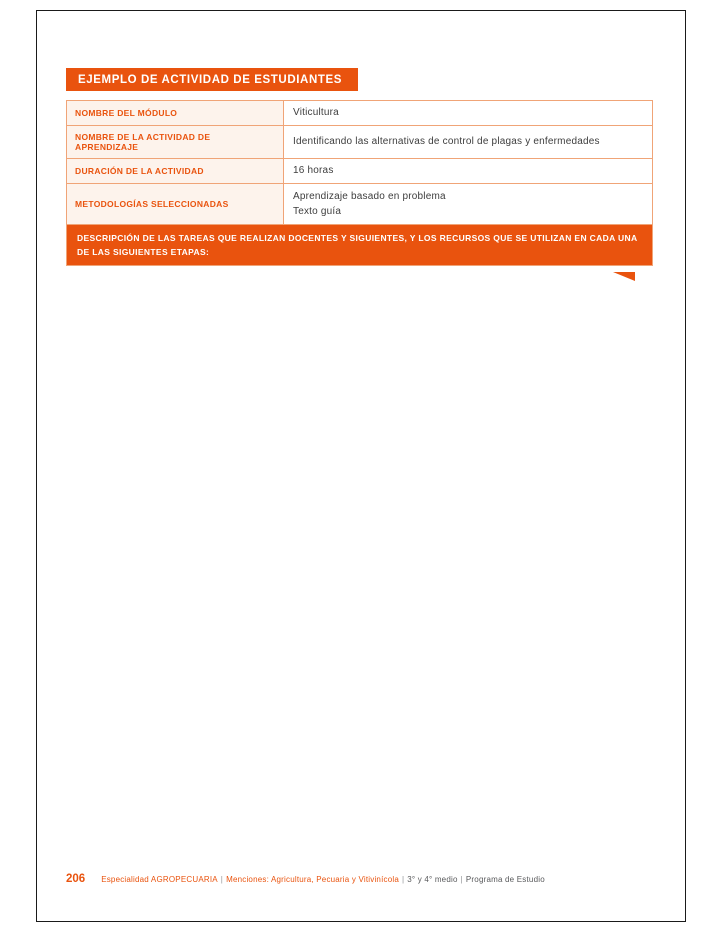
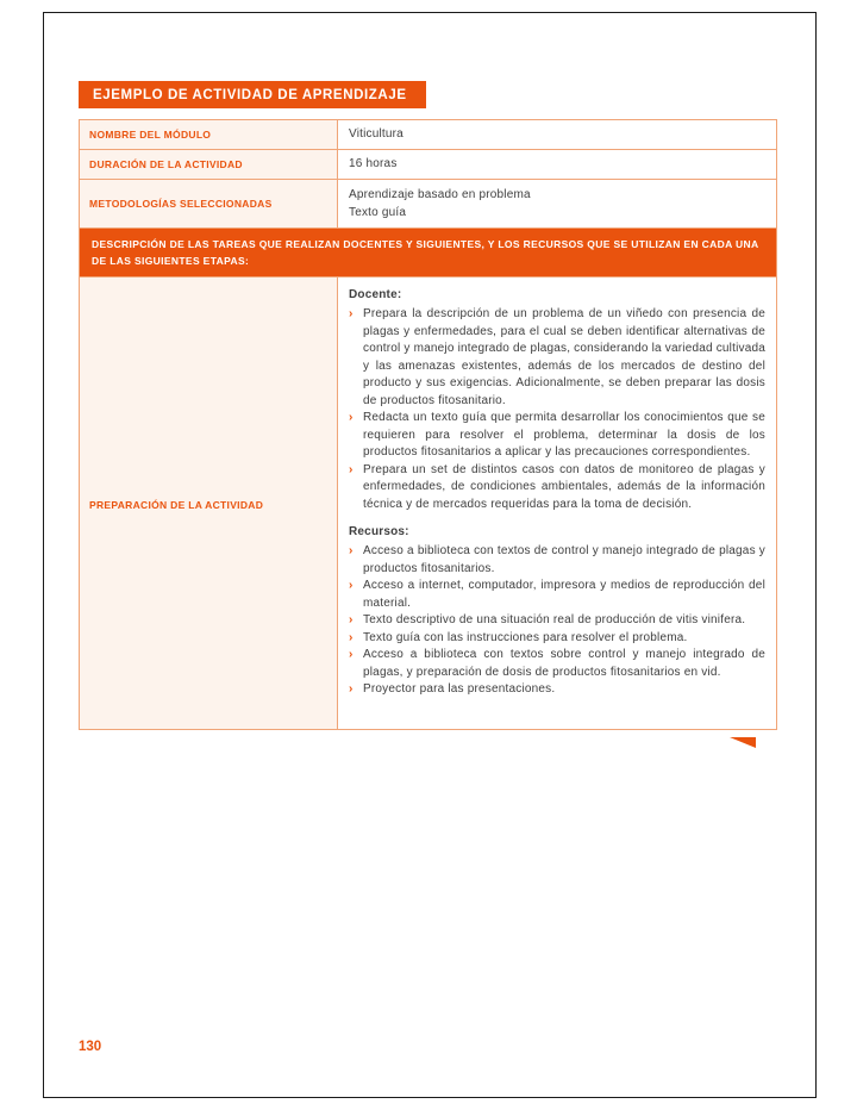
- EJEMPLO DE ACTIVIDAD DE ESTUDIANTES
+ EJEMPLO DE ACTIVIDAD DE APRENDIZAJE
  NOMBRE DEL MÓDULO	Viticultura
- NOMBRE DE LA ACTIVIDAD DE APRENDIZAJE	Identificando las alternativas de control de plagas y enfermedades
  DURACIÓN DE LA ACTIVIDAD	16 horas
  METODOLOGÍAS SELECCIONADAS	Aprendizaje basado en problema Texto guía
  DESCRIPCIÓN DE LAS TAREAS QUE REALIZAN DOCENTES Y SIGUIENTES, Y LOS RECURSOS QUE SE UTILIZAN EN CADA UNA DE LAS SIGUIENTES ETAPAS:
+ PREPARACIÓN DE LA ACTIVIDAD	Docente: › Prepara la descripción de un problema de un viñedo con presencia de plagas y enfermedades, para el cual se deben identificar alternativas de control y manejo integrado de plagas, considerando la variedad cultivada y las amenazas existentes, además de los mercados de destino del producto y sus exigencias. Adicionalmente, se deben preparar las dosis de productos fitosanitario. › Redacta un texto guía que permita desarrollar los conocimientos que se requieren para resolver el problema, determinar la dosis de los productos fitosanitarios a aplicar y las precauciones correspondientes. › Prepara un set de distintos casos con datos de monitoreo de plagas y enfermedades, de condiciones ambientales, además de la información técnica y de mercados requeridas para la toma de decisión. Recursos: › Acceso a biblioteca con textos de control y manejo integrado de plagas y productos fitosanitarios. › Acceso a internet, computador, impresora y medios de reproducción del material. › Texto descriptivo de una situación real de producción de vitis vinifera. › Texto guía con las instrucciones para resolver el problema. › Acceso a biblioteca con textos sobre control y manejo integrado de plagas, y preparación de dosis de productos fitosanitarios en vid. › Proyector para las presentaciones.
- 206
+ 130
- Especialidad AGROPECUARIA | Menciones: Agricultura, Pecuaria y Vitivinícola | 3° y 4° medio | Programa de Estudio
